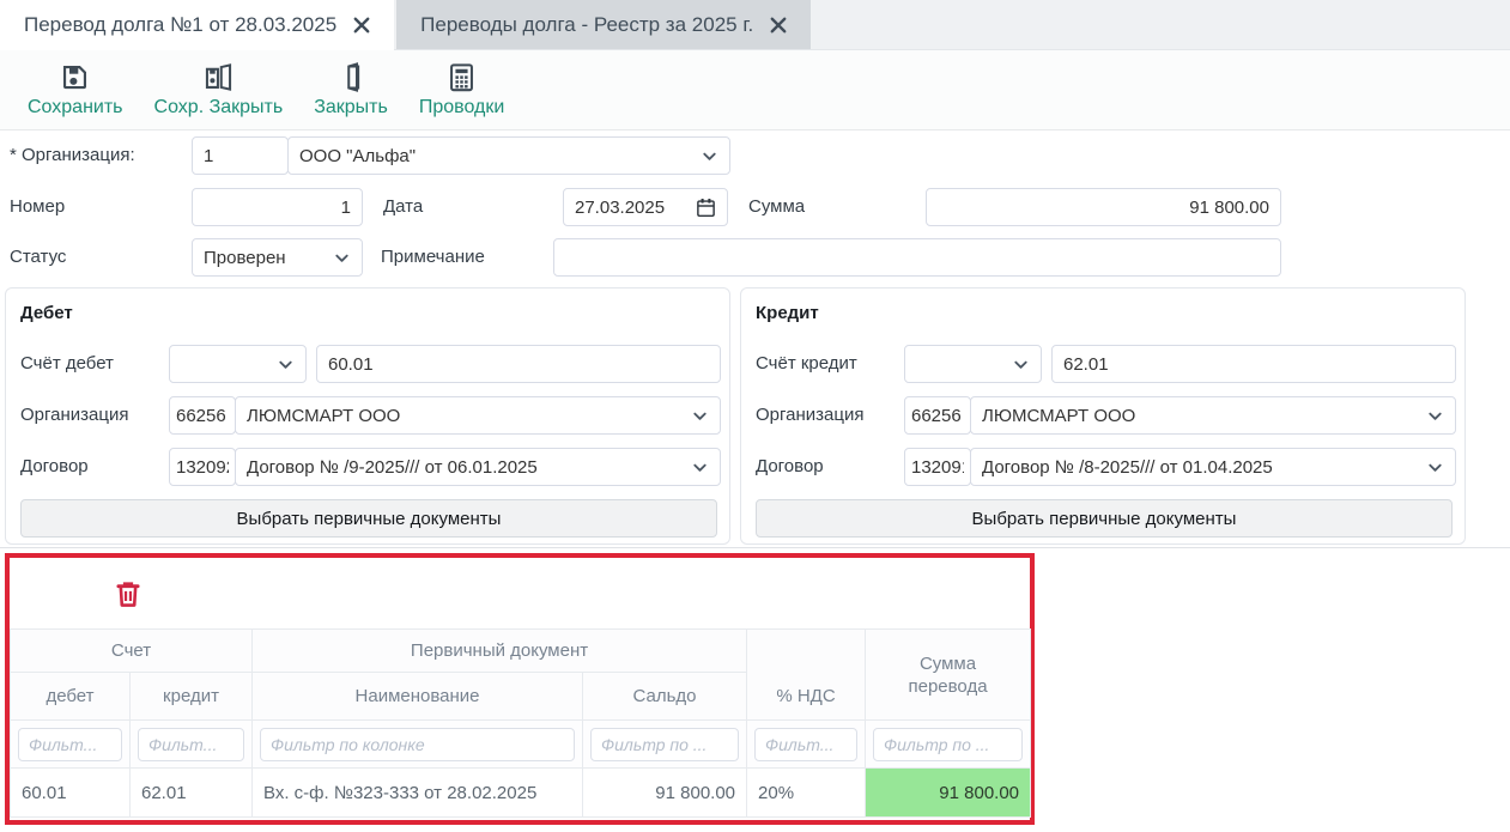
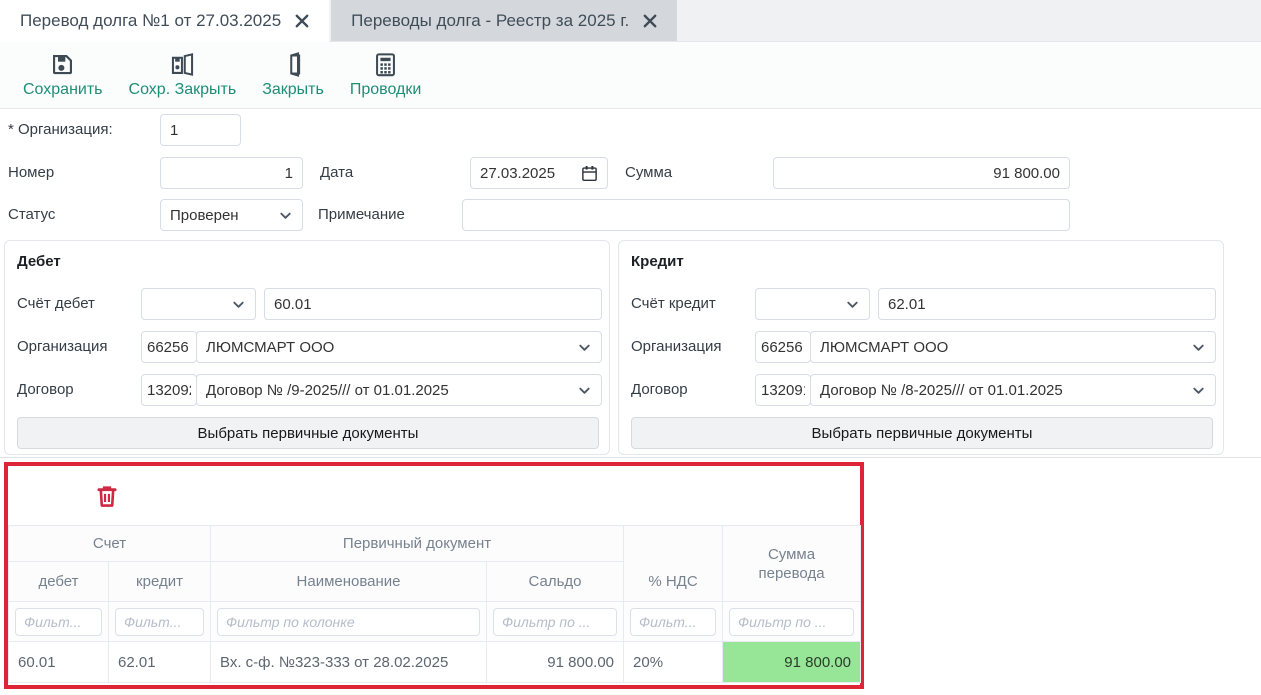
- Перевод долга №1 от 28.03.2025
+ Перевод долга №1 от 27.03.2025
  Переводы долга - Реестр за 2025 г.
  Сохранить
  Сохр. Закрыть
  Закрыть
  Проводки
  * Организация:
  1
- ООО "Альфа"
  Номер
  1
  Дата
  27.03.2025
  Сумма
  91 800.00
  Статус
  Проверен
  Примечание
  Дебет
  Счёт дебет
  60.01
  Организация
  66256
  ЛЮМСМАРТ ООО
  Договор
  13209
- Договор № /9-2025/// от 06.01.2025
+ Договор № /9-2025/// от 01.01.2025
  Выбрать первичные документы
  Кредит
  Счёт кредит
  62.01
  Организация
  66256
  ЛЮМСМАРТ ООО
  Договор
  13209
- Договор № /8-2025/// от 01.04.2025
+ Договор № /8-2025/// от 01.01.2025
  Выбрать первичные документы
  Счет	Первичный документ		Сумма перевода
  дебет	кредит	Наименование	Сальдо	% НДС
  Фильт...	Фильт...	Фильтр по колонке	Фильтр по ...	Фильт...	Фильтр по ...
  60.01	62.01	Вх. с-ф. №323-333 от 28.02.2025	91 800.00	20%	91 800.00
